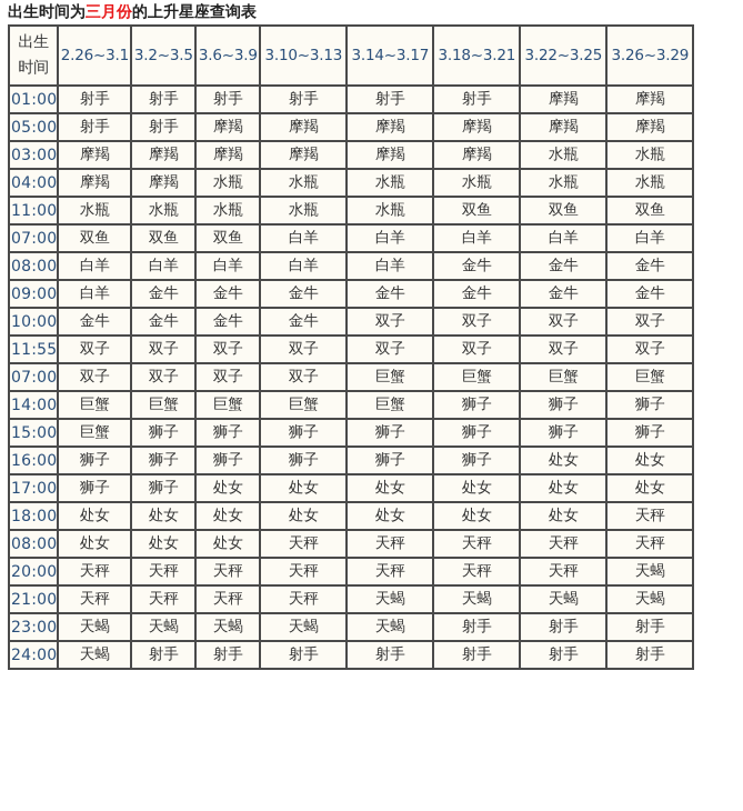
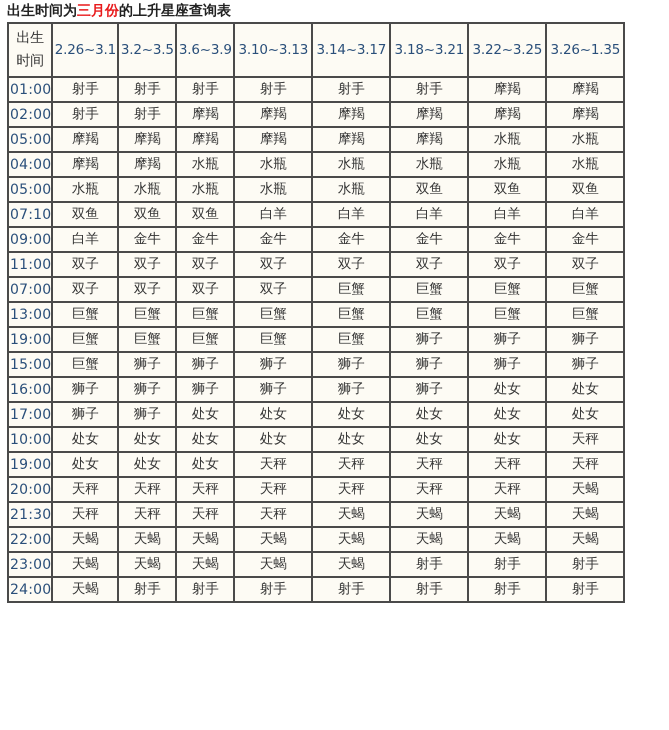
  出生时间为三月份的上升星座查询表
- 出生时间	2.26~3.1	3.2~3.5	3.6~3.9	3.10~3.13	3.14~3.17	3.18~3.21	3.22~3.25	3.26~3.29
+ 出生时间	2.26~3.1	3.2~3.5	3.6~3.9	3.10~3.13	3.14~3.17	3.18~3.21	3.22~3.25	3.26~1.35
  01:00	射手	射手	射手	射手	射手	射手	摩羯	摩羯
- 05:00	射手	射手	摩羯	摩羯	摩羯	摩羯	摩羯	摩羯
+ 02:00	射手	射手	摩羯	摩羯	摩羯	摩羯	摩羯	摩羯
- 03:00	摩羯	摩羯	摩羯	摩羯	摩羯	摩羯	水瓶	水瓶
+ 05:00	摩羯	摩羯	摩羯	摩羯	摩羯	摩羯	水瓶	水瓶
  04:00	摩羯	摩羯	水瓶	水瓶	水瓶	水瓶	水瓶	水瓶
- 11:00	水瓶	水瓶	水瓶	水瓶	水瓶	双鱼	双鱼	双鱼
+ 05:00	水瓶	水瓶	水瓶	水瓶	水瓶	双鱼	双鱼	双鱼
- 07:00	双鱼	双鱼	双鱼	白羊	白羊	白羊	白羊	白羊
+ 07:10	双鱼	双鱼	双鱼	白羊	白羊	白羊	白羊	白羊
- 08:00	白羊	白羊	白羊	白羊	白羊	金牛	金牛	金牛
  09:00	白羊	金牛	金牛	金牛	金牛	金牛	金牛	金牛
- 10:00	金牛	金牛	金牛	金牛	双子	双子	双子	双子
- 11:55	双子	双子	双子	双子	双子	双子	双子	双子
+ 11:00	双子	双子	双子	双子	双子	双子	双子	双子
  07:00	双子	双子	双子	双子	巨蟹	巨蟹	巨蟹	巨蟹
+ 13:00	巨蟹	巨蟹	巨蟹	巨蟹	巨蟹	巨蟹	巨蟹	巨蟹
- 14:00	巨蟹	巨蟹	巨蟹	巨蟹	巨蟹	狮子	狮子	狮子
+ 19:00	巨蟹	巨蟹	巨蟹	巨蟹	巨蟹	狮子	狮子	狮子
  15:00	巨蟹	狮子	狮子	狮子	狮子	狮子	狮子	狮子
  16:00	狮子	狮子	狮子	狮子	狮子	狮子	处女	处女
  17:00	狮子	狮子	处女	处女	处女	处女	处女	处女
- 18:00	处女	处女	处女	处女	处女	处女	处女	天秤
+ 10:00	处女	处女	处女	处女	处女	处女	处女	天秤
- 08:00	处女	处女	处女	天秤	天秤	天秤	天秤	天秤
+ 19:00	处女	处女	处女	天秤	天秤	天秤	天秤	天秤
  20:00	天秤	天秤	天秤	天秤	天秤	天秤	天秤	天蝎
- 21:00	天秤	天秤	天秤	天秤	天蝎	天蝎	天蝎	天蝎
+ 21:30	天秤	天秤	天秤	天秤	天蝎	天蝎	天蝎	天蝎
+ 22:00	天蝎	天蝎	天蝎	天蝎	天蝎	天蝎	天蝎	天蝎
  23:00	天蝎	天蝎	天蝎	天蝎	天蝎	射手	射手	射手
  24:00	天蝎	射手	射手	射手	射手	射手	射手	射手
